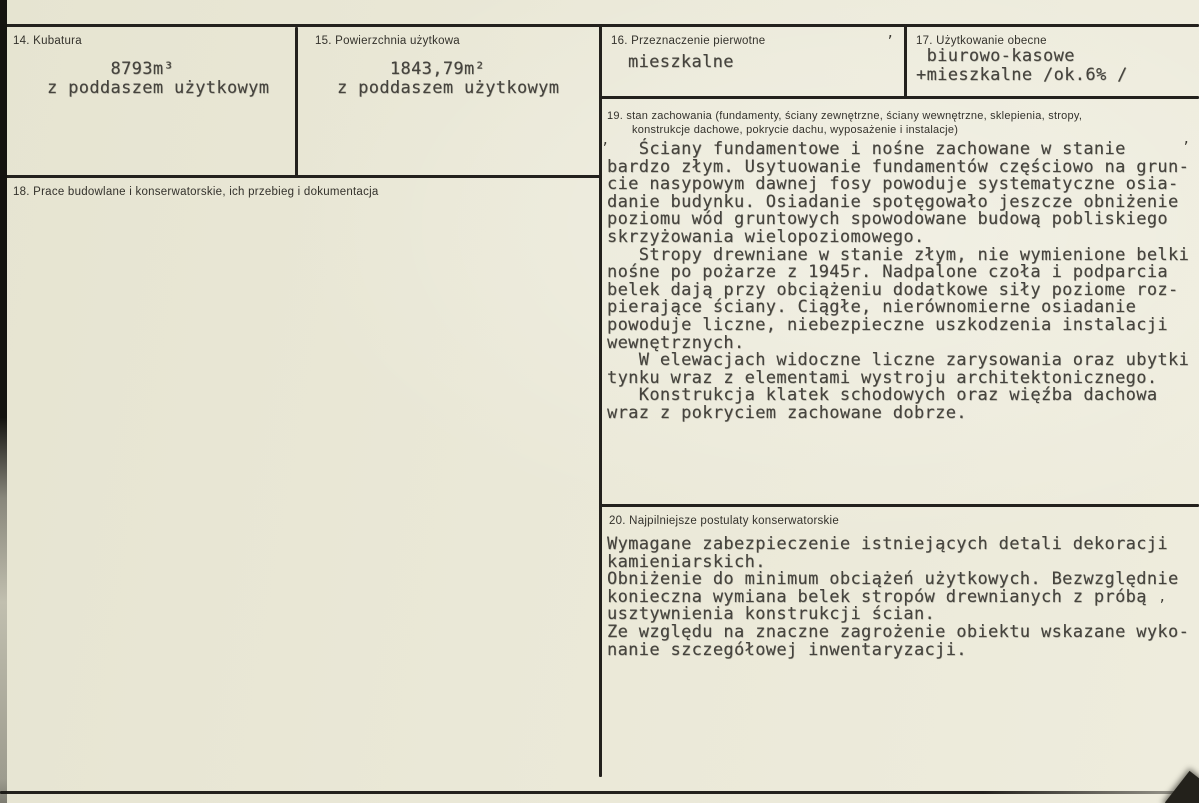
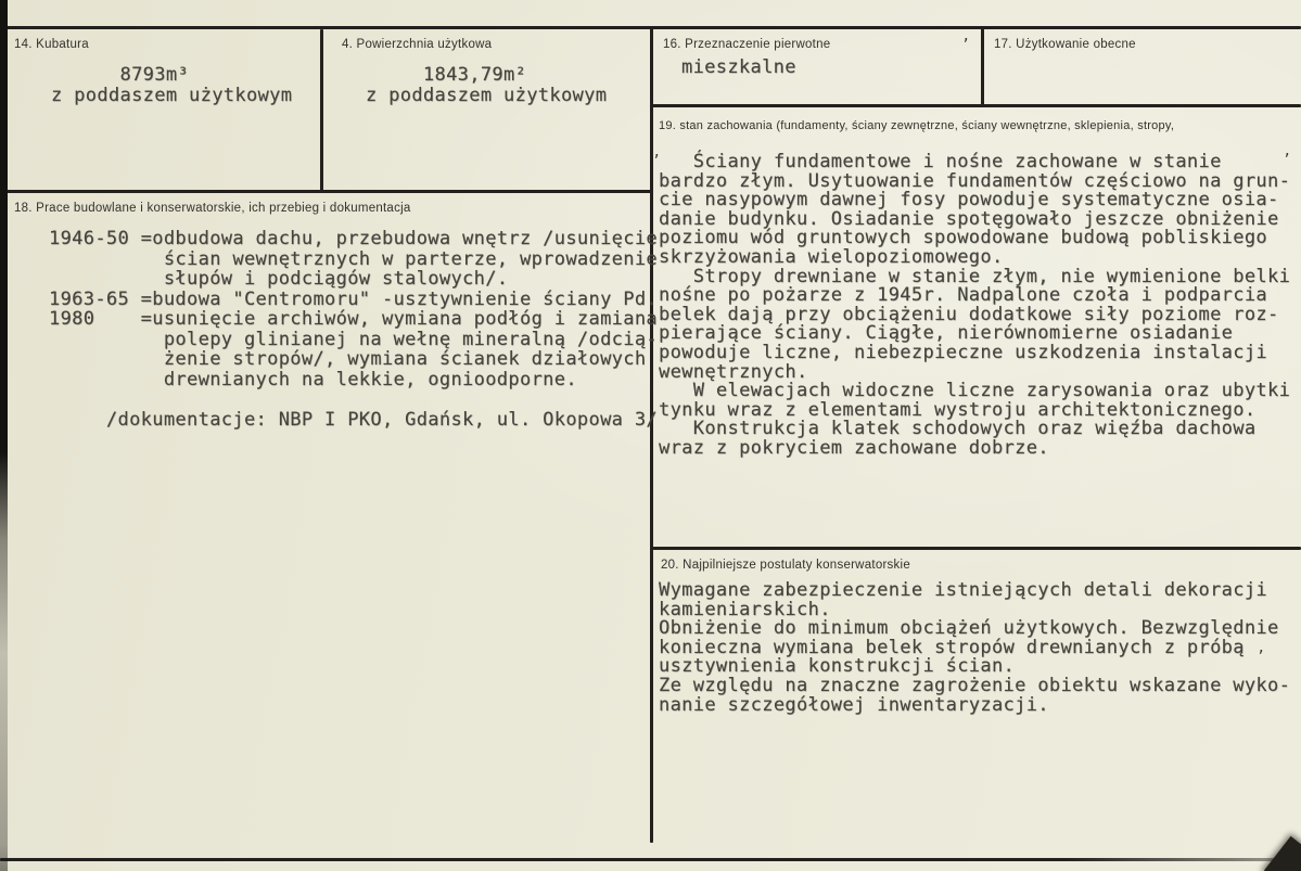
  14. Kubatura
  8793m³
  z poddaszem użytkowym
- 15. Powierzchnia użytkowa
+ 4. Powierzchnia użytkowa
  1843,79m²
  z poddaszem użytkowym
  16. Przeznaczenie pierwotne
  mieszkalne
  17. Użytkowanie obecne
- biurowo-kasowe
- +mieszkalne /ok.6% /
  18. Prace budowlane i konserwatorskie, ich przebieg i dokumentacja
+ 1946-50 =odbudowa dachu, przebudowa wnętrz /usunięcie
+ ścian wewnętrznych w parterze, wprowadzenie
+ słupów i podciągów stalowych/.
+ 1963-65 =budowa "Centromoru" -usztywnienie ściany Pd.
+ 1980 =usunięcie archiwów, wymiana podłóg i zamiana
+ polepy glinianej na wełnę mineralną /odcią-
+ żenie stropów/, wymiana ścianek działowych
+ drewnianych na lekkie, ognioodporne.
+ /dokumentacje: NBP I PKO, Gdańsk, ul. Okopowa 3/
  19. stan zachowania (fundamenty, ściany zewnętrzne, ściany wewnętrzne, sklepienia, stropy,
- konstrukcje dachowe, pokrycie dachu, wyposażenie i instalacje)
  Ściany fundamentowe i nośne zachowane w stanie
  bardzo złym. Usytuowanie fundamentów częściowo na grun-
  cie nasypowym dawnej fosy powoduje systematyczne osia-
  danie budynku. Osiadanie spotęgowało jeszcze obniżenie
  poziomu wód gruntowych spowodowane budową pobliskiego
  skrzyżowania wielopoziomowego.
  Stropy drewniane w stanie złym, nie wymienione belki
  nośne po pożarze z 1945r. Nadpalone czoła i podparcia
  belek dają przy obciążeniu dodatkowe siły poziome roz-
  pierające ściany. Ciągłe, nierównomierne osiadanie
  powoduje liczne, niebezpieczne uszkodzenia instalacji
  wewnętrznych.
  W elewacjach widoczne liczne zarysowania oraz ubytki
  tynku wraz z elementami wystroju architektonicznego.
  Konstrukcja klatek schodowych oraz więźba dachowa
  wraz z pokryciem zachowane dobrze.
  20. Najpilniejsze postulaty konserwatorskie
  Wymagane zabezpieczenie istniejących detali dekoracji
  kamieniarskich.
  Obniżenie do minimum obciążeń użytkowych. Bezwzględnie
  konieczna wymiana belek stropów drewnianych z próbą
  usztywnienia konstrukcji ścian.
  Ze względu na znaczne zagrożenie obiektu wskazane wyko-
  nanie szczegółowej inwentaryzacji.
  ’
  ’
  ’
  ’
